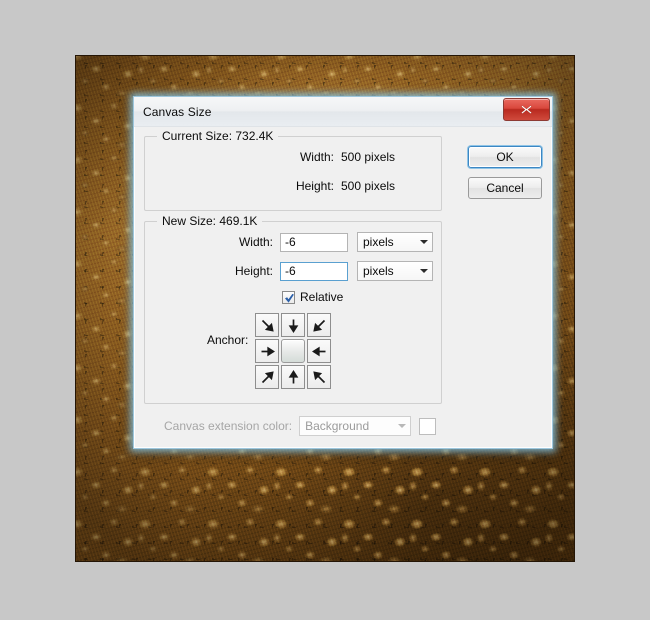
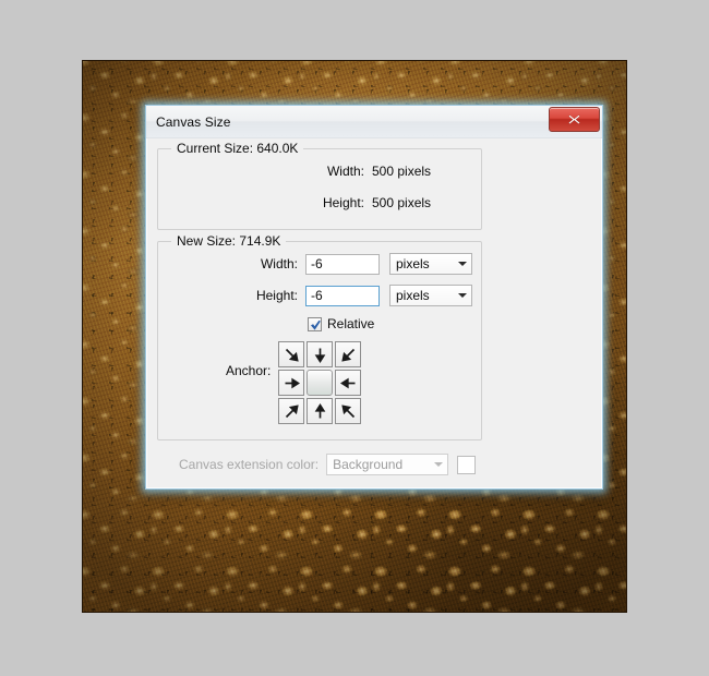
  Canvas Size
- OK
- Cancel
- Current Size: 732.4K
+ Current Size: 640.0K
  Width:
  500 pixels
  Height:
  500 pixels
- New Size: 469.1K
+ New Size: 714.9K
  Width:
  -6
  pixels
  Height:
  -6
  pixels
  Relative
  Anchor:
  Canvas extension color:
  Background
